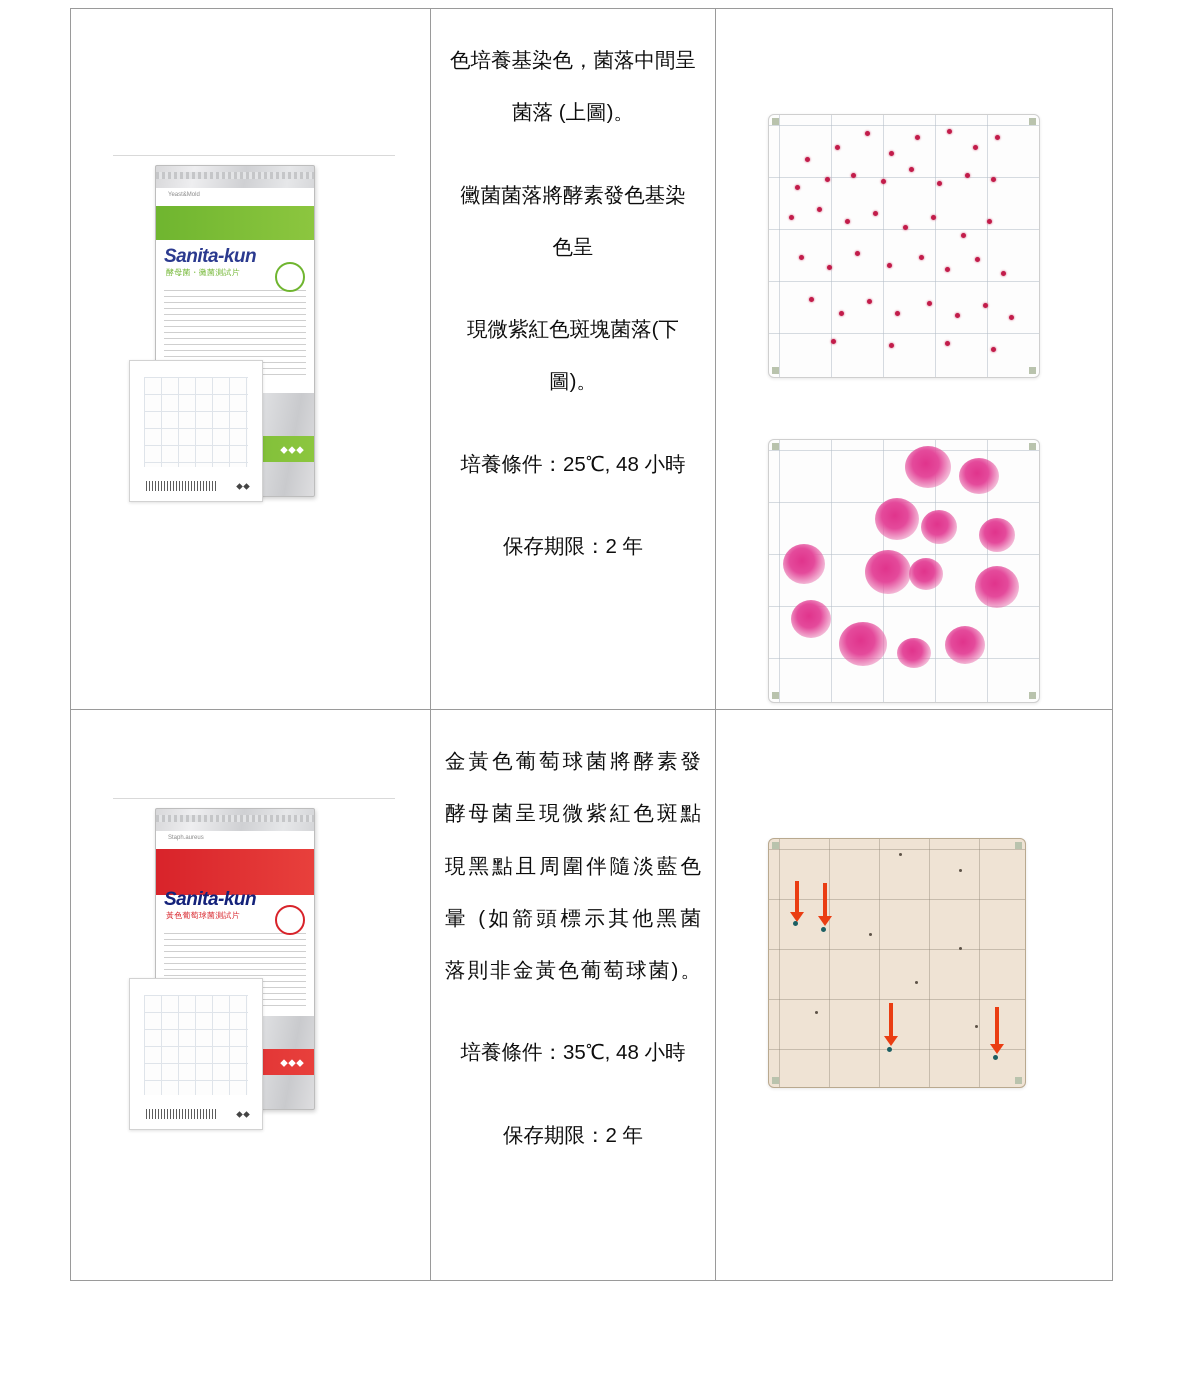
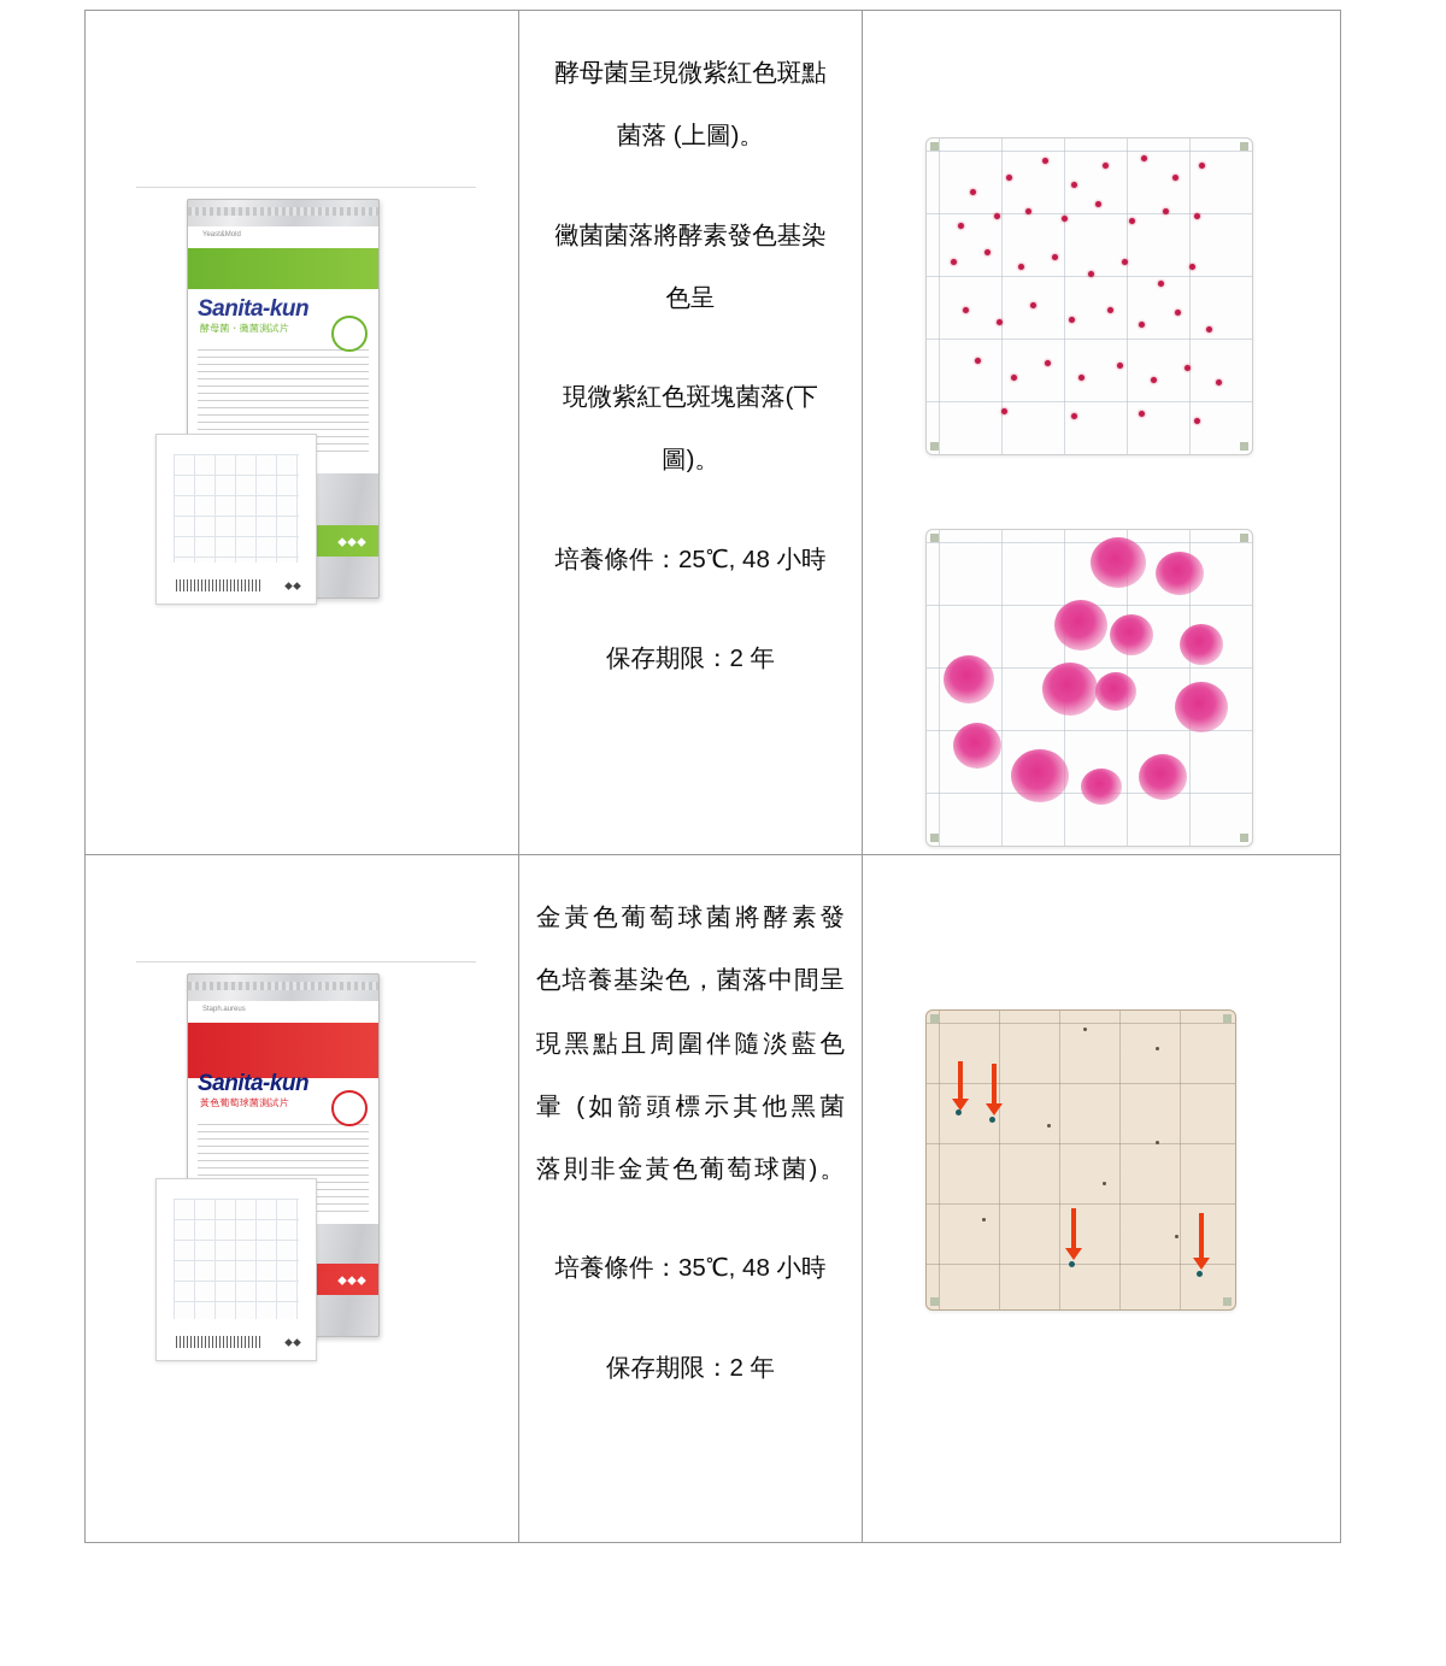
- Sanita-kun 酵母菌・黴菌測試片 ◆◆◆	色培養基染色，菌落中間呈 菌落 (上圖)。 黴菌菌落將酵素發色基染 色呈 現微紫紅色斑塊菌落(下 圖)。 培養條件：25℃, 48 小時 保存期限：2 年
+ Sanita-kun 酵母菌・黴菌測試片 ◆◆◆	酵母菌呈現微紫紅色斑點 菌落 (上圖)。 黴菌菌落將酵素發色基染 色呈 現微紫紅色斑塊菌落(下 圖)。 培養條件：25℃, 48 小時 保存期限：2 年
- Sanita-kun 黃色葡萄球菌測試片 ◆◆◆	金黃色葡萄球菌將酵素發 酵母菌呈現微紫紅色斑點 現黑點且周圍伴隨淡藍色 暈 (如箭頭標示其他黑菌 落則非金黃色葡萄球菌)。 培養條件：35℃, 48 小時 保存期限：2 年
+ Sanita-kun 黃色葡萄球菌測試片 ◆◆◆	金黃色葡萄球菌將酵素發 色培養基染色，菌落中間呈 現黑點且周圍伴隨淡藍色 暈 (如箭頭標示其他黑菌 落則非金黃色葡萄球菌)。 培養條件：35℃, 48 小時 保存期限：2 年
